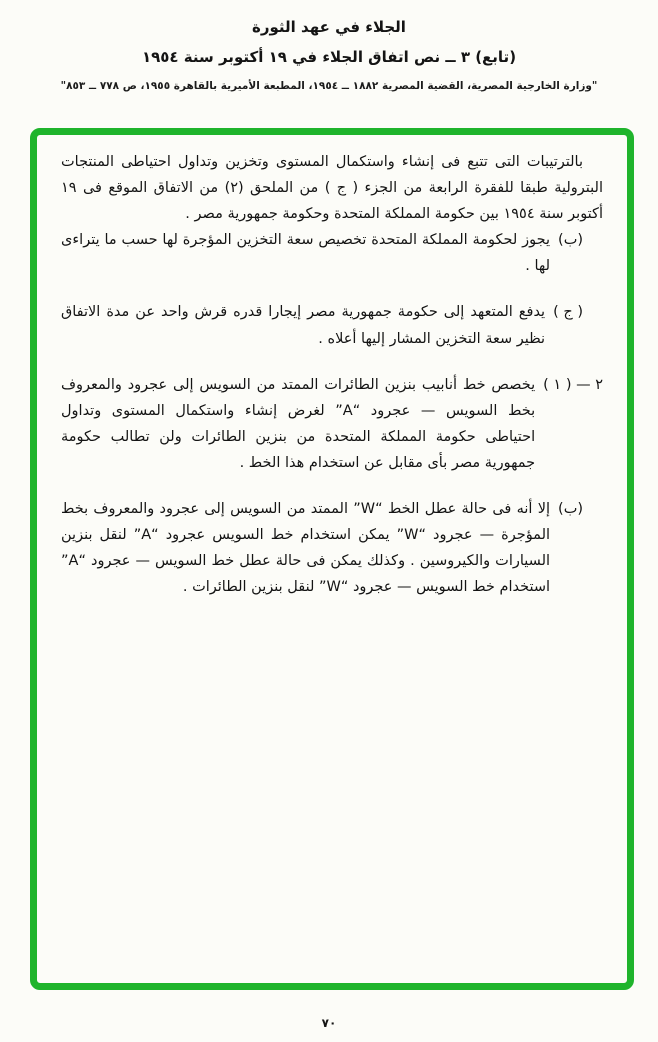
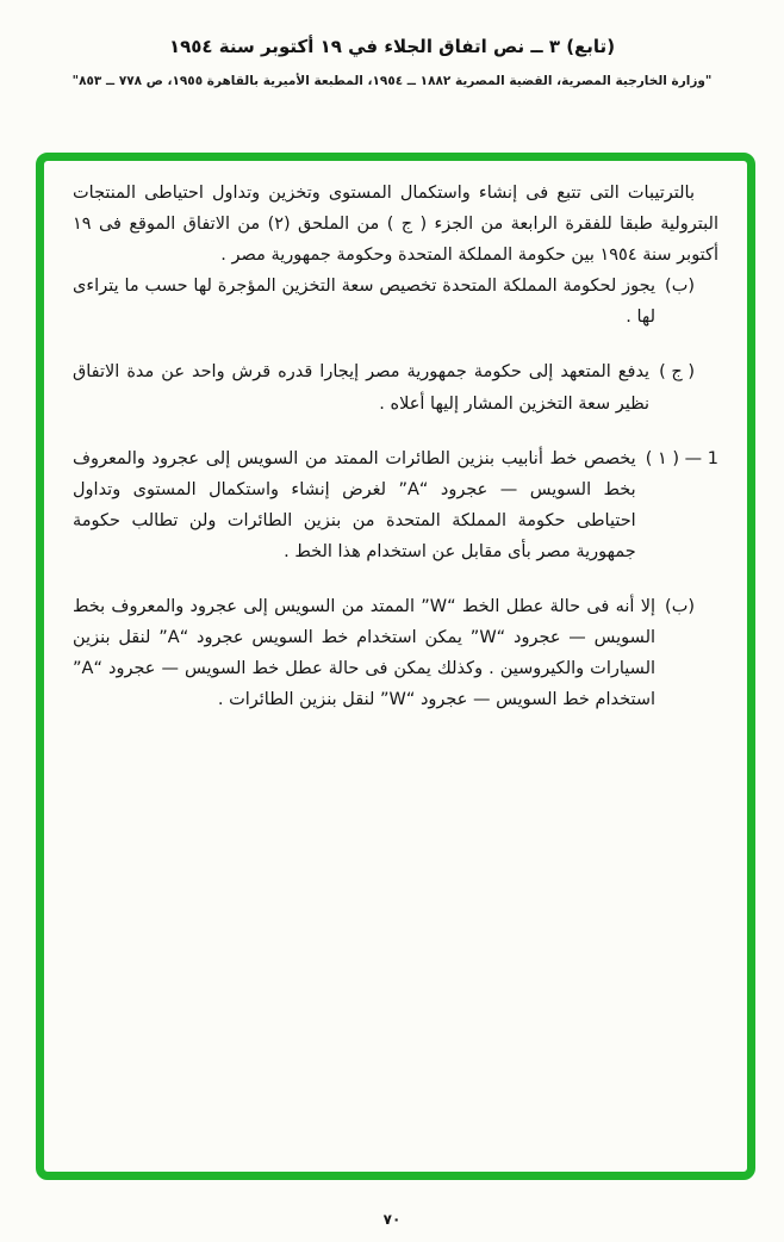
- الجلاء في عهد الثورة
  (تابع) ٣ ــ نص اتفاق الجلاء في ١٩ أكتوبر سنة ١٩٥٤
  "وزارة الخارجية المصرية، القضية المصرية ١٨٨٢ ــ ١٩٥٤، المطبعة الأميرية بالقاهرة ١٩٥٥، ص ٧٧٨ ــ ٨٥٣"
  بالترتيبات التى تتبع فى إنشاء واستكمال المستوى وتخزين وتداول احتياطى المنتجات البترولية طبقا للفقرة الرابعة من الجزء ( ج ) من الملحق (٢) من الاتفاق الموقع فى ١٩ أكتوبر سنة ١٩٥٤ بين حكومة المملكة المتحدة وحكومة جمهورية مصر .
  (ب)
  يجوز لحكومة المملكة المتحدة تخصيص سعة التخزين المؤجرة لها حسب ما يتراءى لها .
  ( ج )
  يدفع المتعهد إلى حكومة جمهورية مصر إيجارا قدره قرش واحد عن مدة الاتفاق نظير سعة التخزين المشار إليها أعلاه .
- ٢ — ( ١ )
+ 1 — ( ١ )
  يخصص خط أنابيب بنزين الطائرات الممتد من السويس إلى عجرود والمعروف بخط السويس — عجرود “A” لغرض إنشاء واستكمال المستوى وتداول احتياطى حكومة المملكة المتحدة من بنزين الطائرات ولن تطالب حكومة جمهورية مصر بأى مقابل عن استخدام هذا الخط .
  (ب)
- إلا أنه فى حالة عطل الخط “W” الممتد من السويس إلى عجرود والمعروف بخط المؤجرة — عجرود “W” يمكن استخدام خط السويس عجرود “A” لنقل بنزين السيارات والكيروسين . وكذلك يمكن فى حالة عطل خط السويس — عجرود “A” استخدام خط السويس — عجرود “W” لنقل بنزين الطائرات .
+ إلا أنه فى حالة عطل الخط “W” الممتد من السويس إلى عجرود والمعروف بخط السويس — عجرود “W” يمكن استخدام خط السويس عجرود “A” لنقل بنزين السيارات والكيروسين . وكذلك يمكن فى حالة عطل خط السويس — عجرود “A” استخدام خط السويس — عجرود “W” لنقل بنزين الطائرات .
  ٧٠
